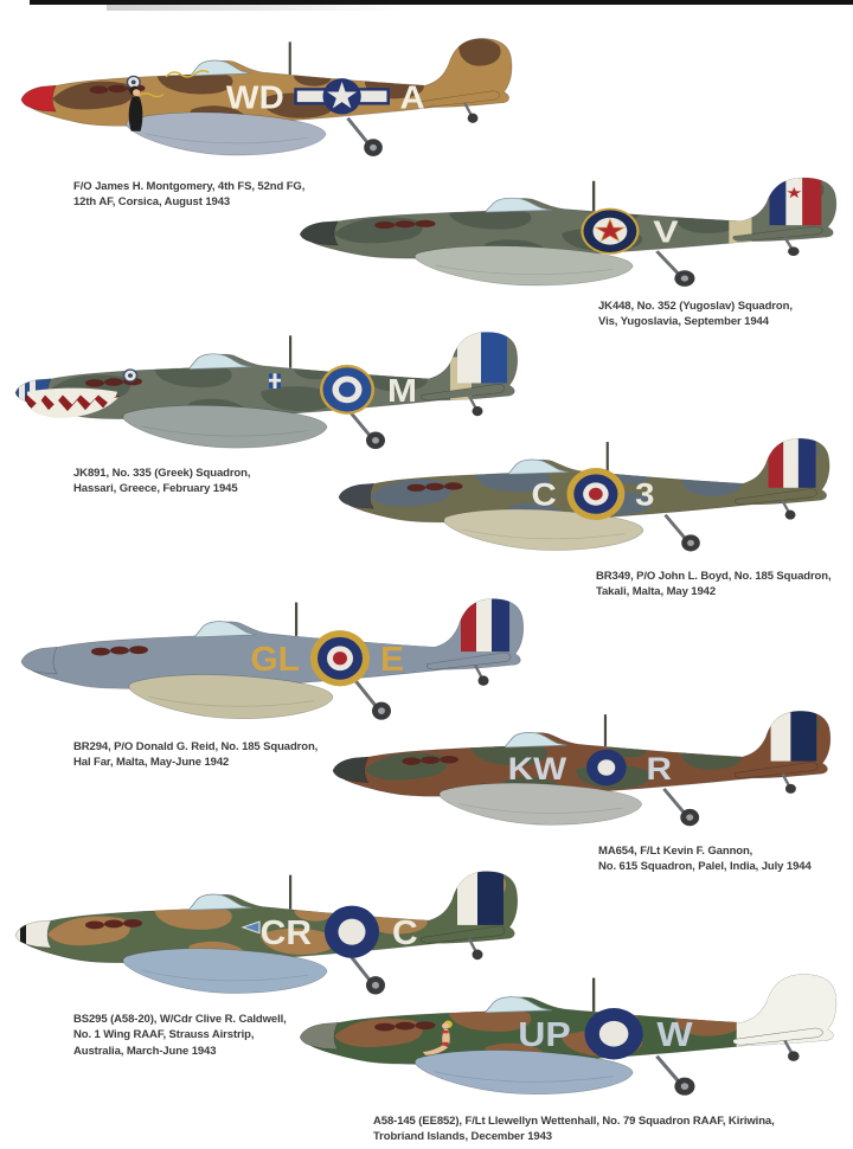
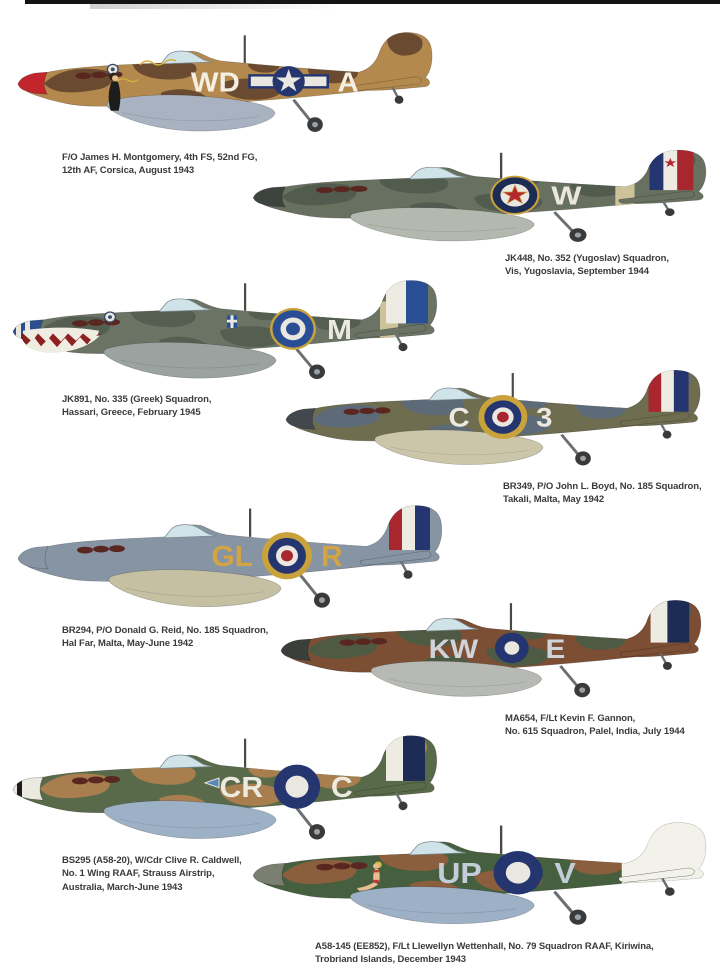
  WD
  A
  F/O James H. Montgomery, 4th FS, 52nd FG,
  12th AF, Corsica, August 1943
- V
+ W
  JK448, No. 352 (Yugoslav) Squadron,
  Vis, Yugoslavia, September 1944
  M
  JK891, No. 335 (Greek) Squadron,
  Hassari, Greece, February 1945
  C
  3
  BR349, P/O John L. Boyd, No. 185 Squadron,
  Takali, Malta, May 1942
  GL
- E
+ R
  BR294, P/O Donald G. Reid, No. 185 Squadron,
  Hal Far, Malta, May-June 1942
  KW
- R
+ E
  MA654, F/Lt Kevin F. Gannon,
  No. 615 Squadron, Palel, India, July 1944
  CR
  C
  BS295 (A58-20), W/Cdr Clive R. Caldwell,
  No. 1 Wing RAAF, Strauss Airstrip,
  Australia, March-June 1943
  UP
- W
+ V
  A58-145 (EE852), F/Lt Llewellyn Wettenhall, No. 79 Squadron RAAF, Kiriwina,
  Trobriand Islands, December 1943
